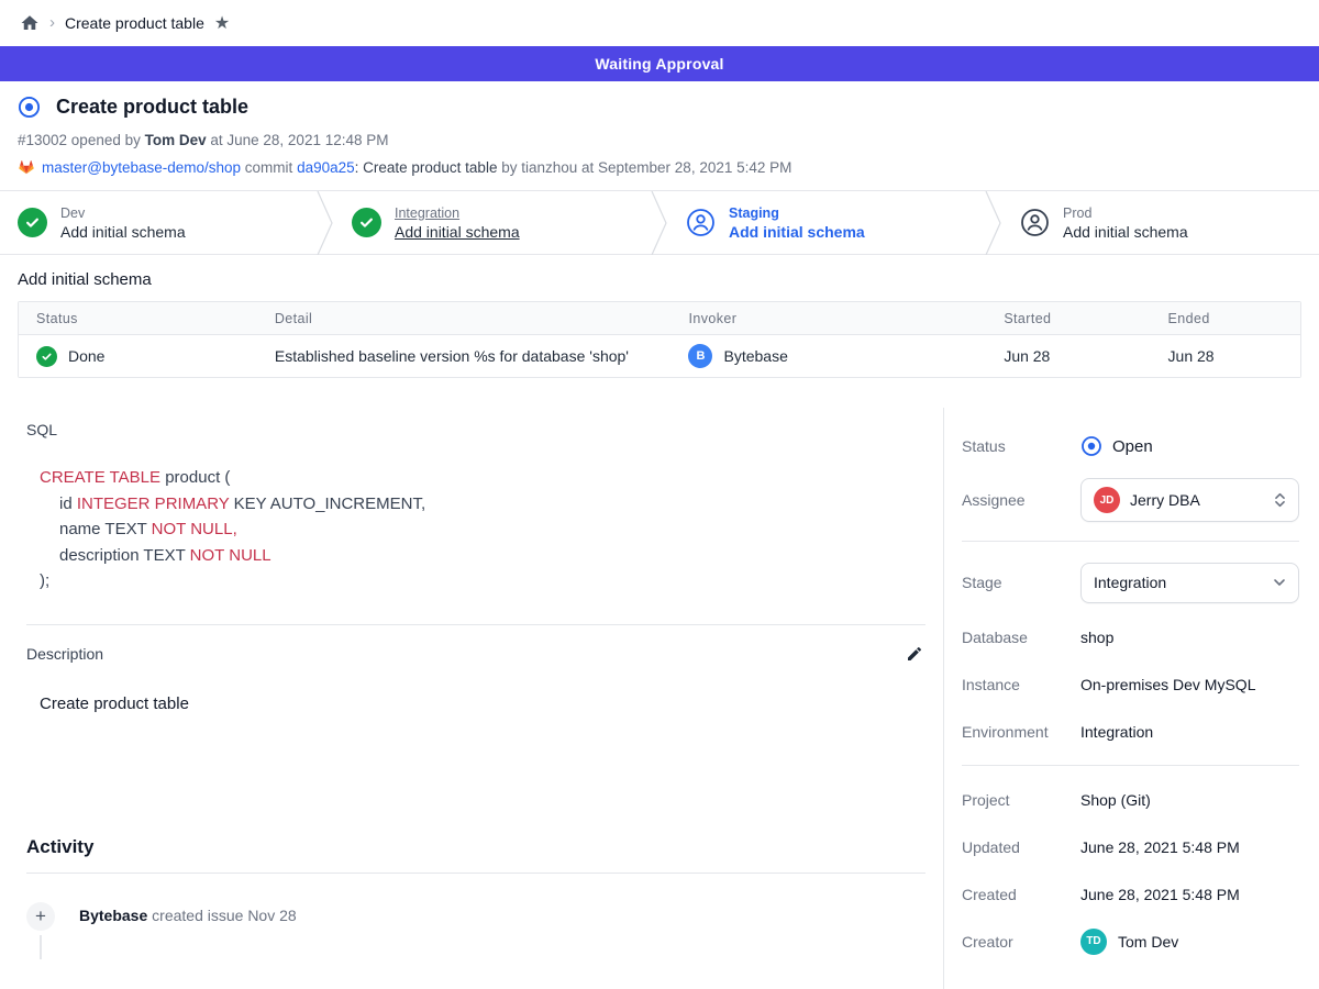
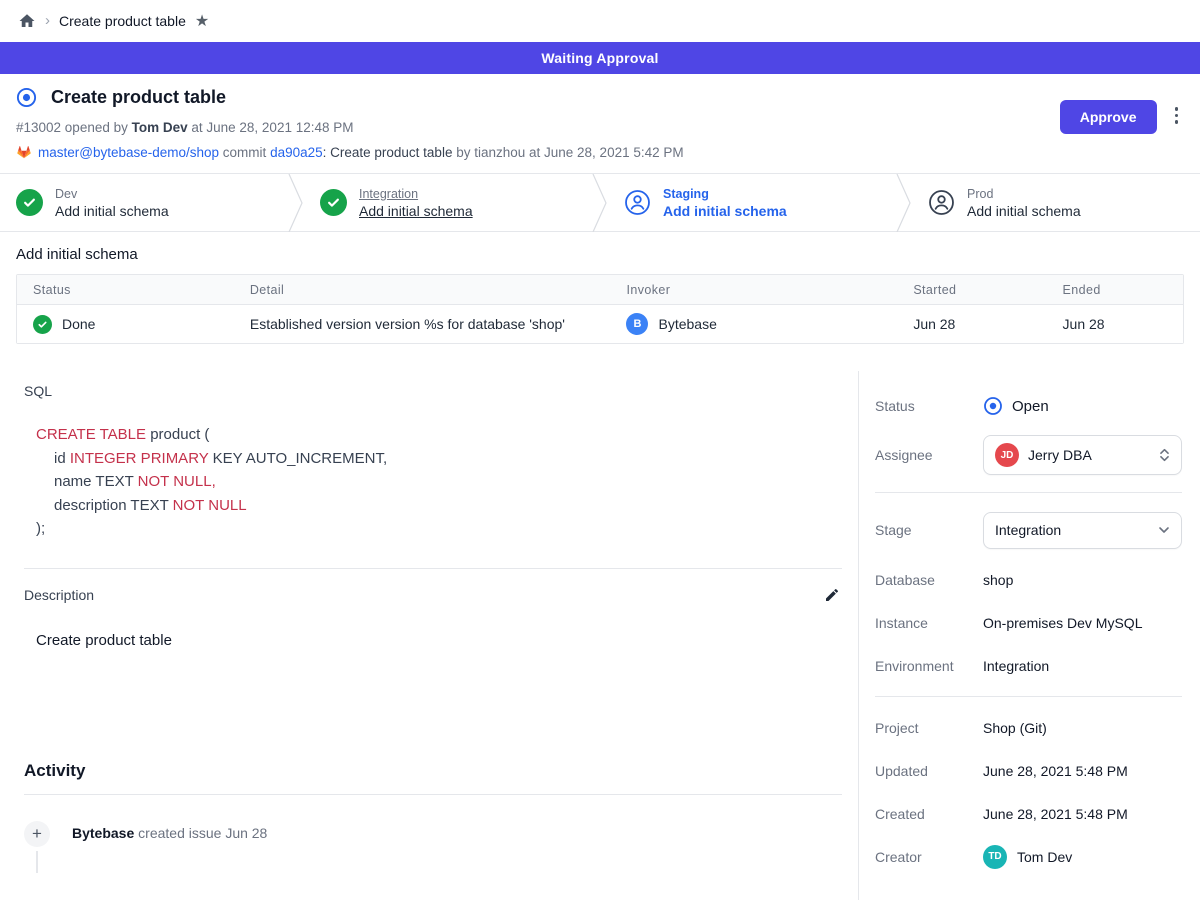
  ›
  Create product table
  ★
  Waiting Approval
  Create product table
  #13002 opened by Tom Dev at June 28, 2021 12:48 PM
- master@bytebase-demo/shop commit da90a25: Create product table by tianzhou at September 28, 2021 5:42 PM
+ master@bytebase-demo/shop commit da90a25: Create product table by tianzhou at June 28, 2021 5:42 PM
+ Approve
  Dev
  Add initial schema
  Integration
  Add initial schema
  Staging
  Add initial schema
  Prod
  Add initial schema
  Add initial schema
  Status
  Detail
  Invoker
  Started
  Ended
  Done
- Established baseline version %s for database 'shop'
+ Established version version %s for database 'shop'
  B
  Bytebase
  Jun 28
  Jun 28
  SQL
  CREATE TABLE product (
  id INTEGER PRIMARY KEY AUTO_INCREMENT,
  name TEXT NOT NULL,
  description TEXT NOT NULL
  );
  Description
  Create product table
  Activity
  +
- Bytebase created issue Nov 28
+ Bytebase created issue Jun 28
  Status
  Open
  Assignee
  JD
  Jerry DBA
  Stage
  Integration
  Database
  shop
  Instance
  On-premises Dev MySQL
  Environment
  Integration
  Project
  Shop (Git)
  Updated
  June 28, 2021 5:48 PM
  Created
  June 28, 2021 5:48 PM
  Creator
  TD
  Tom Dev
